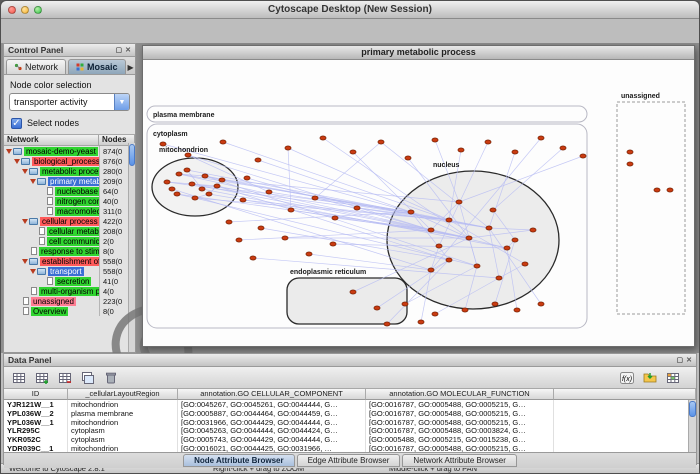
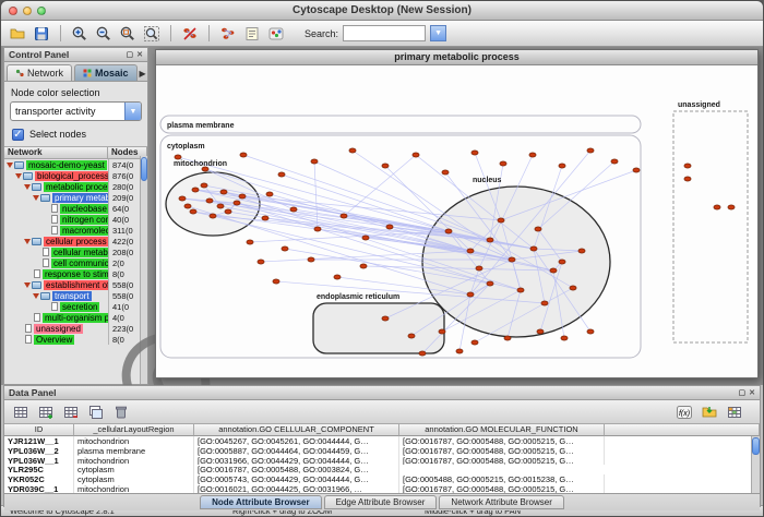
  Cytoscape Desktop (New Session)
+ Search:
  Control Panel
  Network
  Mosaic
  ▶
  Node color selection
  transporter activity
  ✓
  Select nodes
  Network
  Nodes
  mosaic-demo-yeast
  874(0
  biological_process
  876(0
  metabolic proce
  280(0
  primary metab
  209(0
  nucleobase
  64(0
  nitrogen co
  40(0
  macromolec
  311(0
  cellular process
  422(0
  cellular metab
  208(0
  cell communic
  2(0
  response to stim
  8(0
  establishment o
  558(0
  transport
  558(0
  secretion
  41(0
  multi-organism p
  4(0
  unassigned
  223(0
  Overview
  8(0
  primary metabolic process
  Data Panel
  ID
  _cellularLayoutRegion
  annotation.GO CELLULAR_COMPONENT
  annotation.GO MOLECULAR_FUNCTION
  YJR121W__1
  mitochondrion
  [GO:0045267, GO:0045261, GO:0044444, G…
  [GO:0016787, GO:0005488, GO:0005215, G…
  YPL036W__2
  plasma membrane
  [GO:0005887, GO:0044464, GO:0044459, G…
  [GO:0016787, GO:0005488, GO:0005215, G…
  YPL036W__1
  mitochondrion
  [GO:0031966, GO:0044429, GO:0044444, G…
  [GO:0016787, GO:0005488, GO:0005215, G…
  YLR295C
  cytoplasm
- [GO:0045263, GO:0044444, GO:0044424, G…
  [GO:0016787, GO:0005488, GO:0003824, G…
  YKR052C
  cytoplasm
  [GO:0005743, GO:0044429, GO:0044444, G…
  [GO:0005488, GO:0005215, GO:0015238, G…
  YDR039C__1
  mitochondrion
  [GO:0016021, GO:0044425, GO:0031966, …
  [GO:0016787, GO:0005488, GO:0005215, G…
  Node Attribute Browser
  Edge Attribute Browser
  Network Attribute Browser
  Welcome to Cytoscape 2.8.1
  Right-click + drag to ZOOM
  Middle-click + drag to PAN
